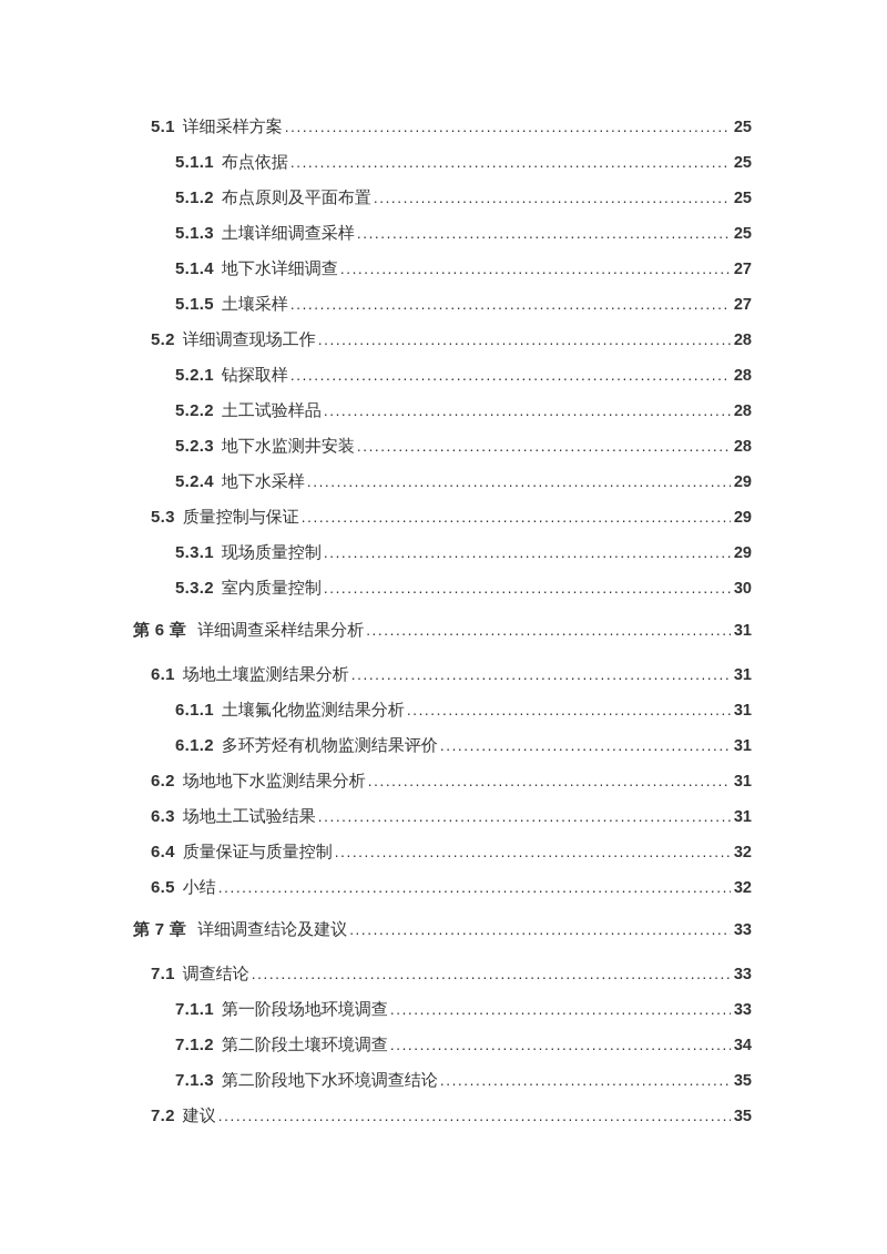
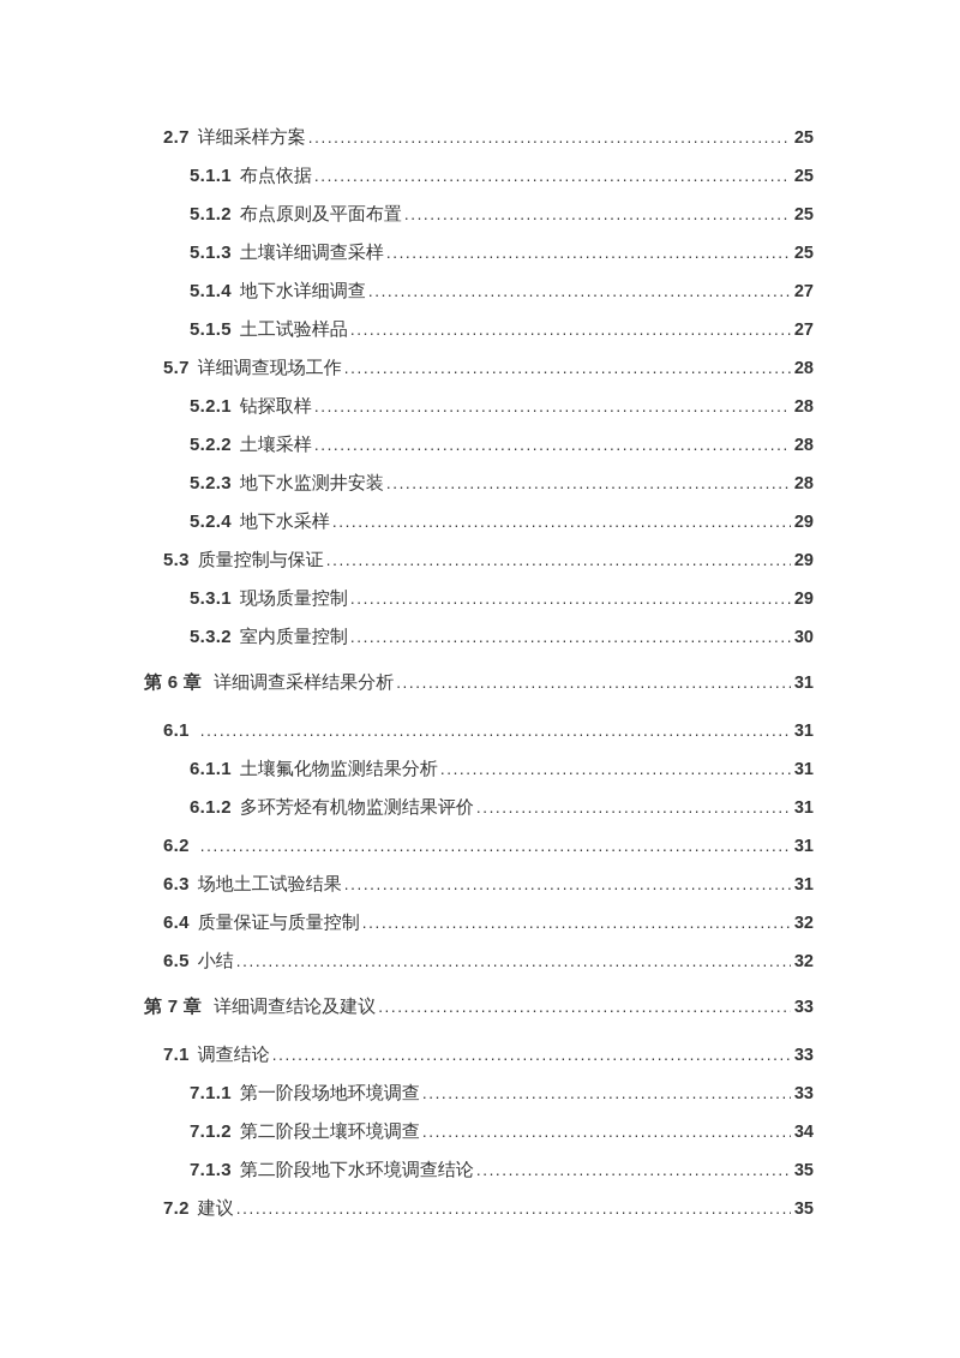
- 5.1
+ 2.7
  详细采样方案
  25
  5.1.1
  布点依据
  25
  5.1.2
  布点原则及平面布置
  25
  5.1.3
  土壤详细调查采样
  25
  5.1.4
  地下水详细调查
  27
  5.1.5
- 土壤采样
+ 土工试验样品
  27
- 5.2
+ 5.7
  详细调查现场工作
  28
  5.2.1
  钻探取样
  28
  5.2.2
- 土工试验样品
+ 土壤采样
  28
  5.2.3
  地下水监测井安装
  28
  5.2.4
  地下水采样
  29
  5.3
  质量控制与保证
  29
  5.3.1
  现场质量控制
  29
  5.3.2
  室内质量控制
  30
  第 6 章
  详细调查采样结果分析
  31
  6.1
- 场地土壤监测结果分析
  31
  6.1.1
  土壤氟化物监测结果分析
  31
  6.1.2
  多环芳烃有机物监测结果评价
  31
  6.2
- 场地地下水监测结果分析
  31
  6.3
  场地土工试验结果
  31
  6.4
  质量保证与质量控制
  32
  6.5
  小结
  32
  第 7 章
  详细调查结论及建议
  33
  7.1
  调查结论
  33
  7.1.1
  第一阶段场地环境调查
  33
  7.1.2
  第二阶段土壤环境调查
  34
  7.1.3
  第二阶段地下水环境调查结论
  35
  7.2
  建议
  35
